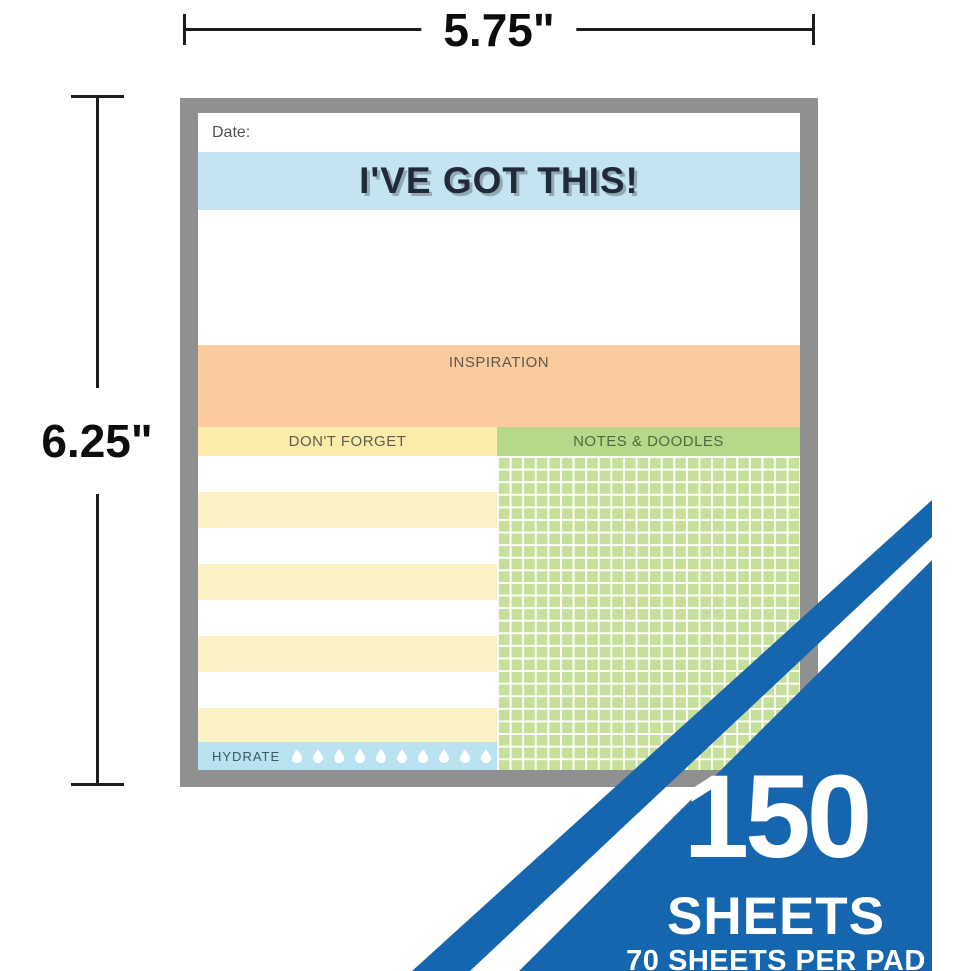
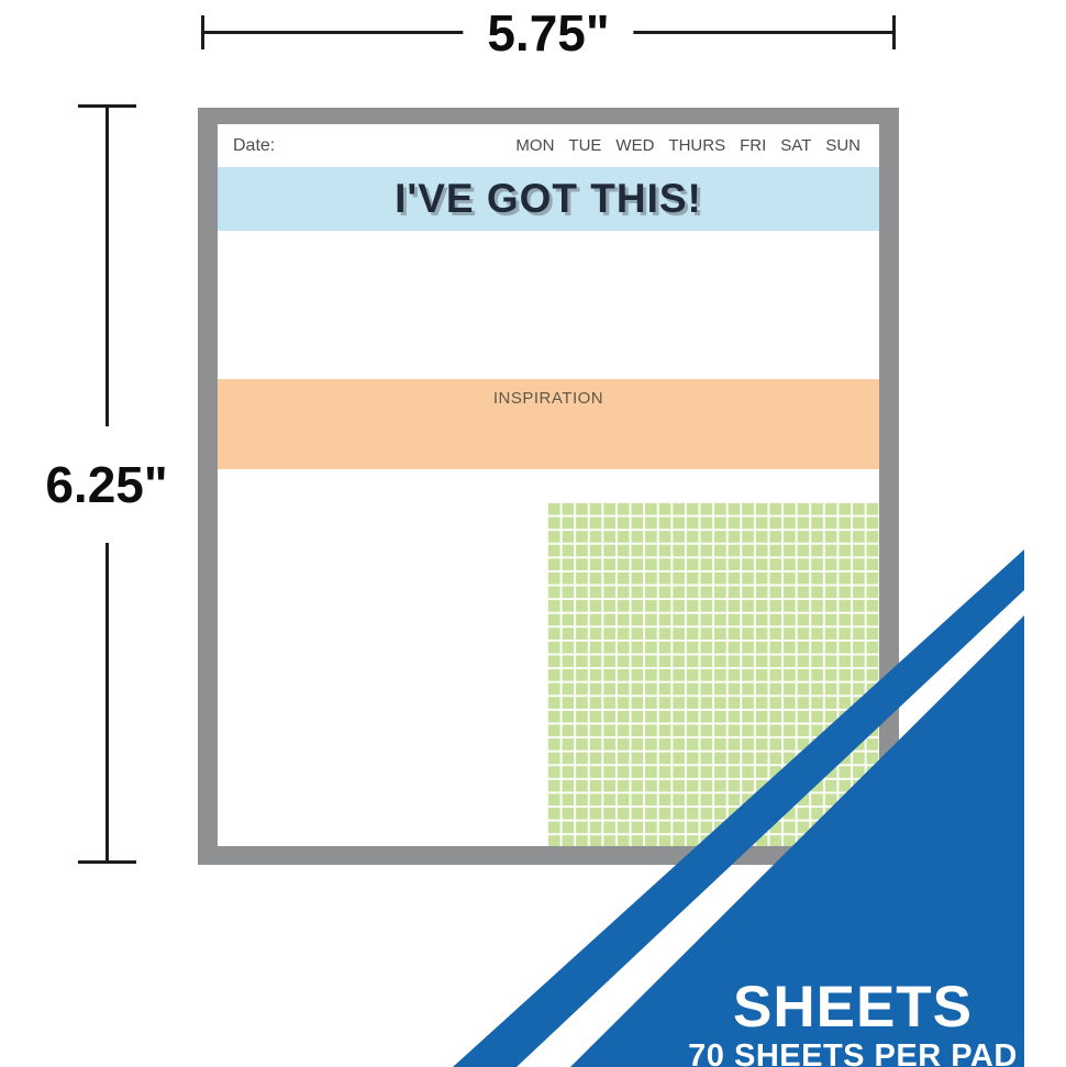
  5.75"
  6.25"
  Date:
+ MON
+ TUE
+ WED
+ THURS
+ FRI
+ SAT
+ SUN
  I'VE GOT THIS!
  INSPIRATION
- DON'T FORGET
- HYDRATE
- NOTES & DOODLES
- 150
  SHEETS
  70 SHEETS PER PAD
